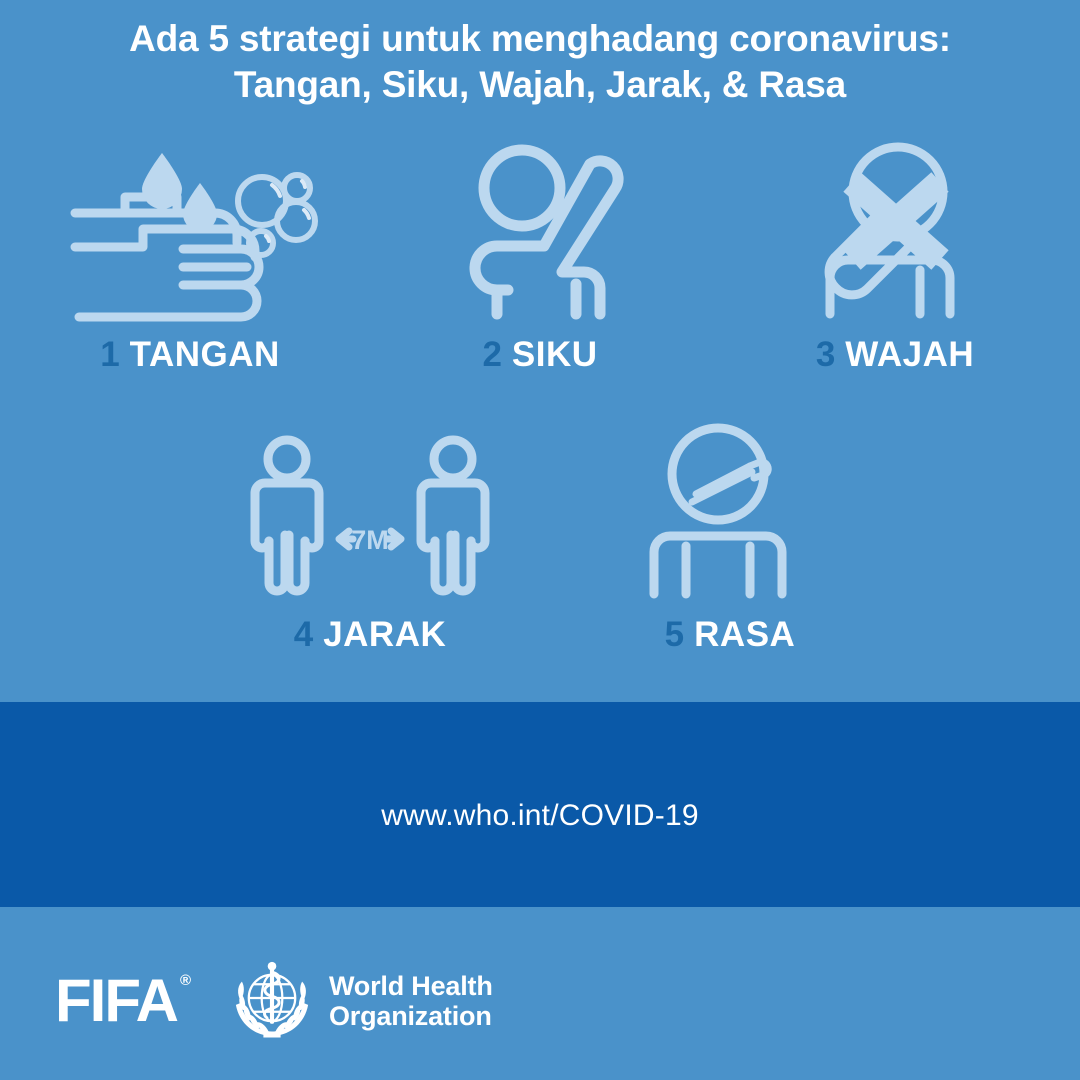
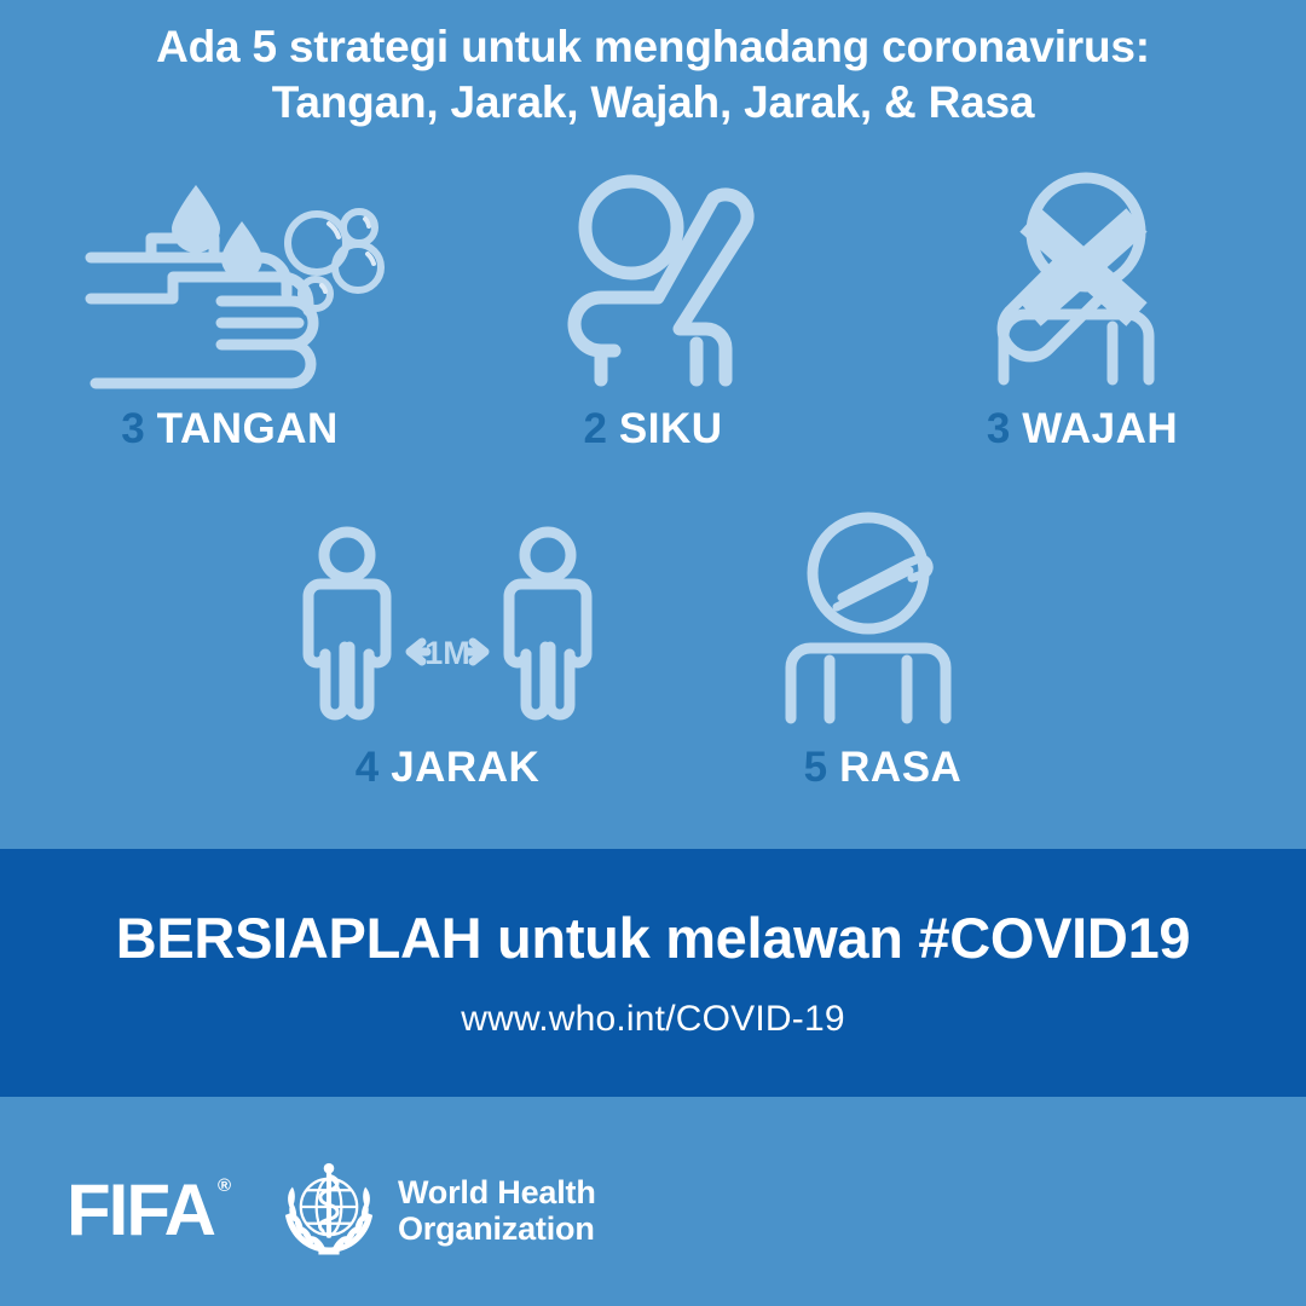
  Ada 5 strategi untuk menghadang coronavirus:
- Tangan, Siku, Wajah, Jarak, & Rasa
+ Tangan, Jarak, Wajah, Jarak, & Rasa
- 1 TANGAN
+ 3 TANGAN
  2 SIKU
  3 WAJAH
- 7M
+ 1M
  4 JARAK
  5 RASA
+ BERSIAPLAH untuk melawan #COVID19
  www.who.int/COVID-19
  FIFA
  ®
  World Health
  Organization
